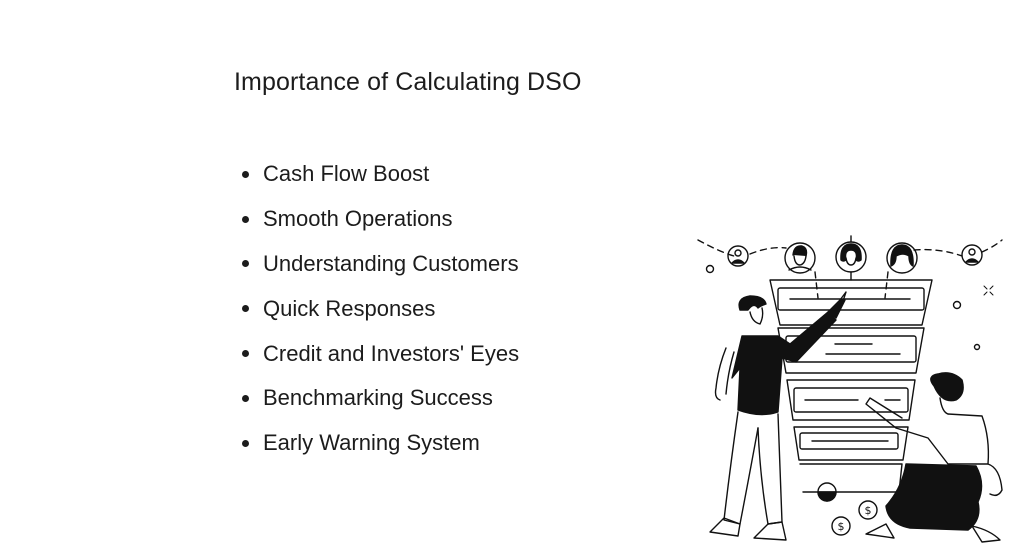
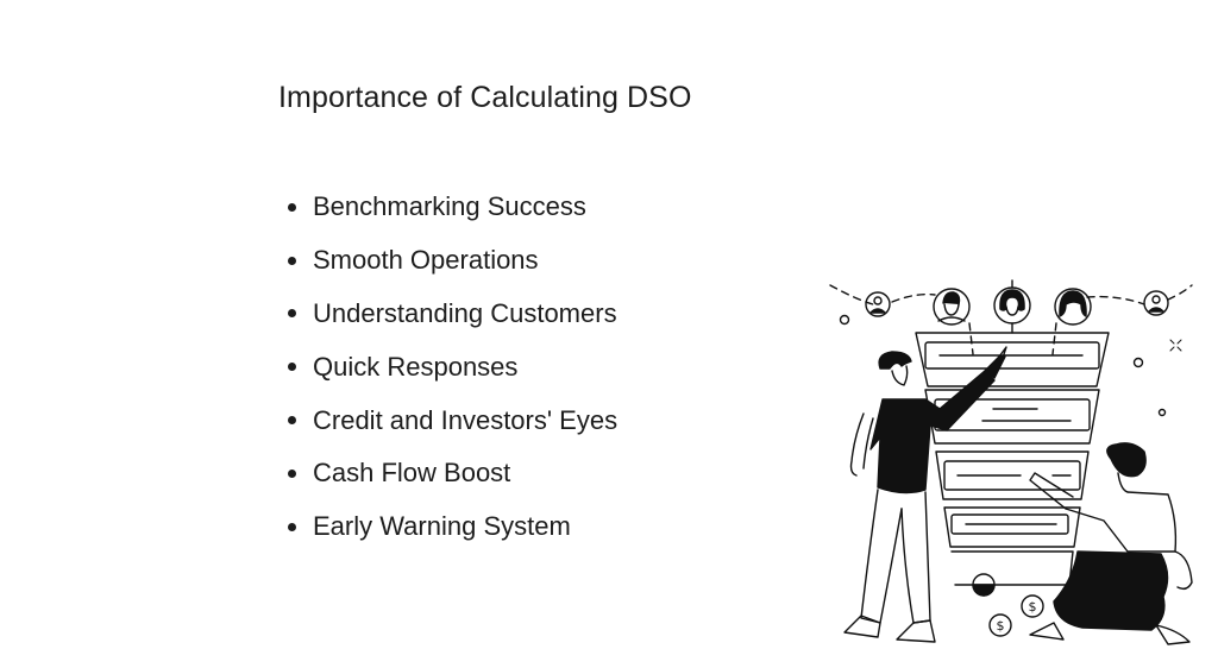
  Importance of Calculating DSO
- Cash Flow Boost
+ Benchmarking Success
  Smooth Operations
  Understanding Customers
  Quick Responses
  Credit and Investors' Eyes
- Benchmarking Success
+ Cash Flow Boost
  Early Warning System
  $
  $
